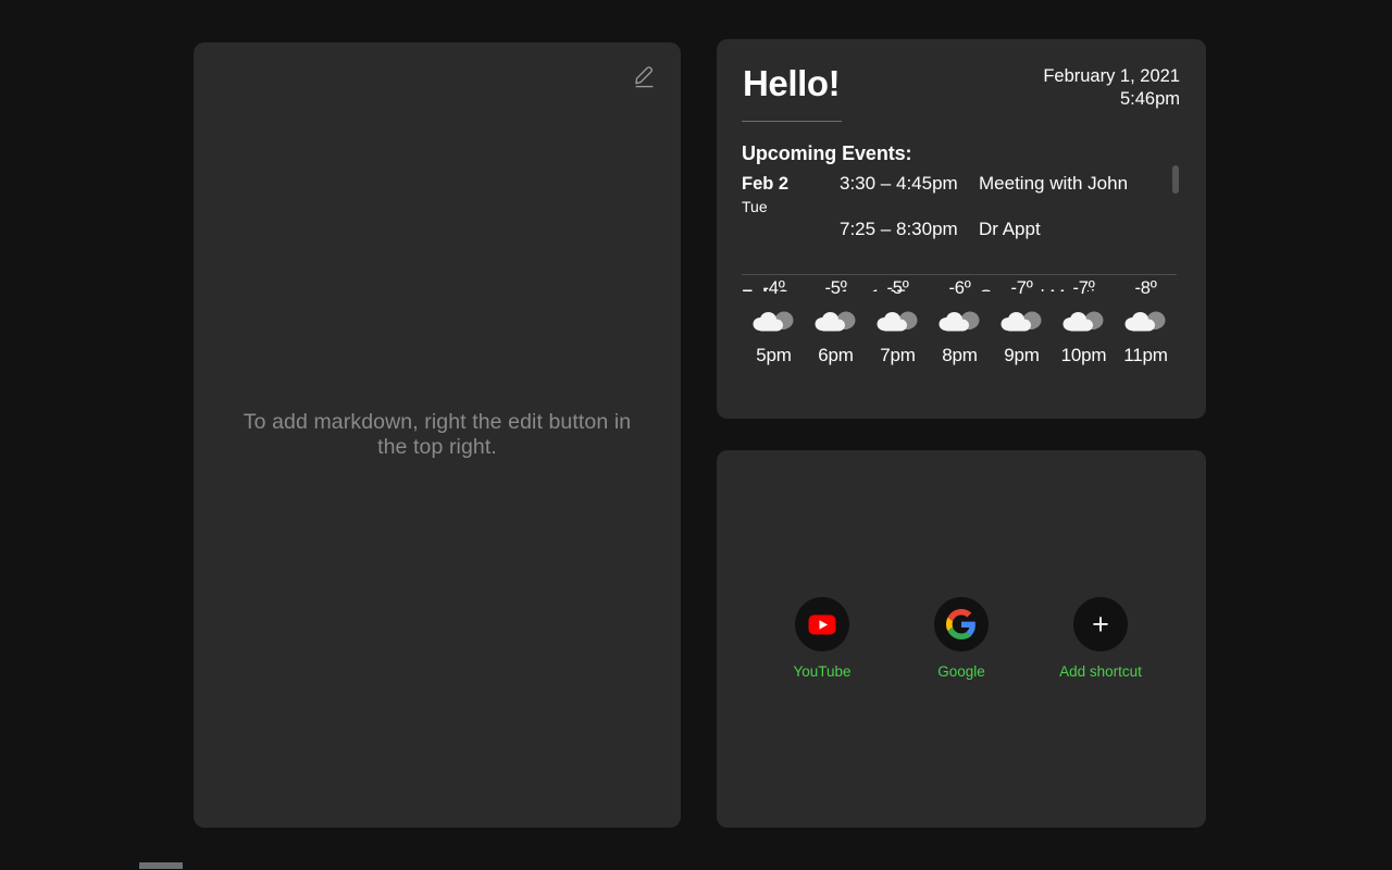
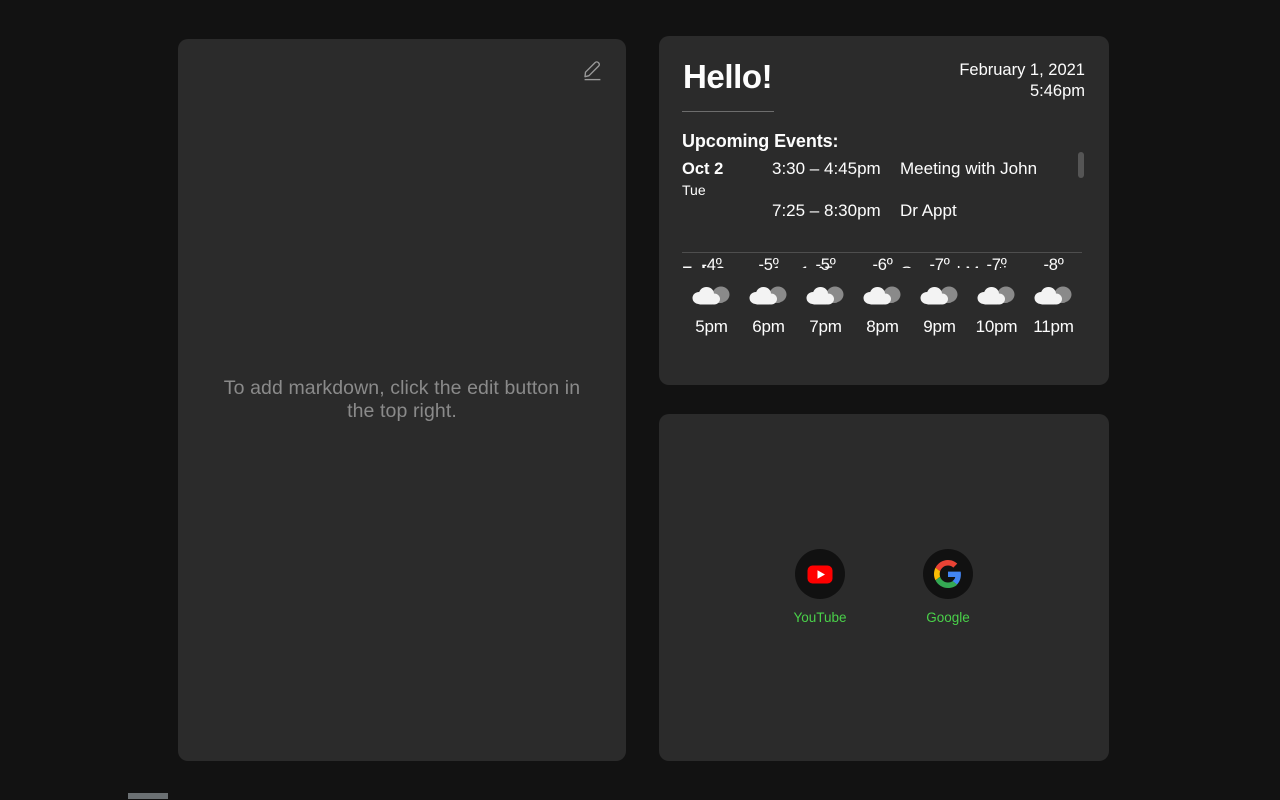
- To add markdown, right the edit button in the top right.
+ To add markdown, click the edit button in the top right.
  Hello!
  February 1, 2021
  5:46pm
  Upcoming Events:
- Feb 2
+ Oct 2
  Tue
  3:30 – 4:45pm
  Meeting with John
  7:25 – 8:30pm
  Dr Appt
  -4º
  5pm
  -5º
  6pm
  -5º
  7pm
  -6º
  8pm
  -7º
  9pm
  -7º
  10pm
  -8º
  11pm
  YouTube
  Google
- +
- Add shortcut
